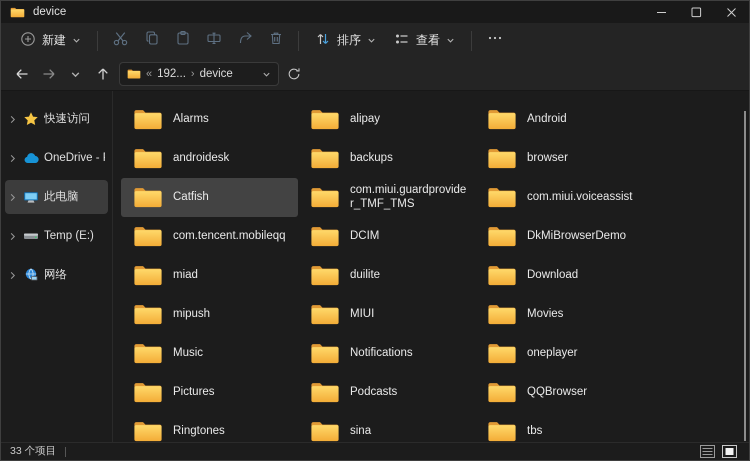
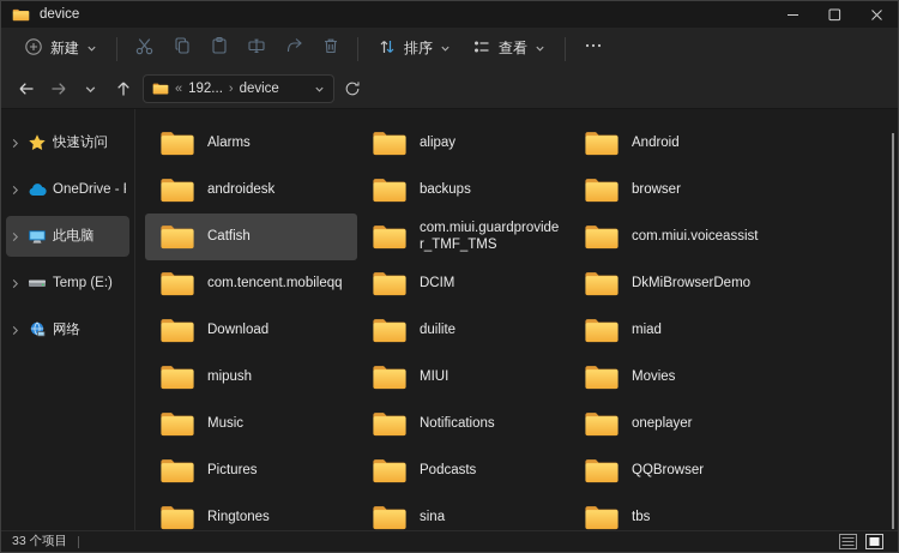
  device
  新建
  排序
  查看
  «
  192...
  ›
  device
  快速访问
  此电脑
  Temp (E:)
  网络
  Alarms
  alipay
  Android
  androidesk
  backups
  browser
  Catfish
  com.miui.guardprovider_TMF_TMS
  com.miui.voiceassist
  com.tencent.mobileqq
  DCIM
  DkMiBrowserDemo
- miad
+ Download
  duilite
- Download
+ miad
  mipush
  MIUI
  Movies
  Music
  Notifications
  oneplayer
  Pictures
  Podcasts
  QQBrowser
  Ringtones
  sina
  tbs
  33 个项目
